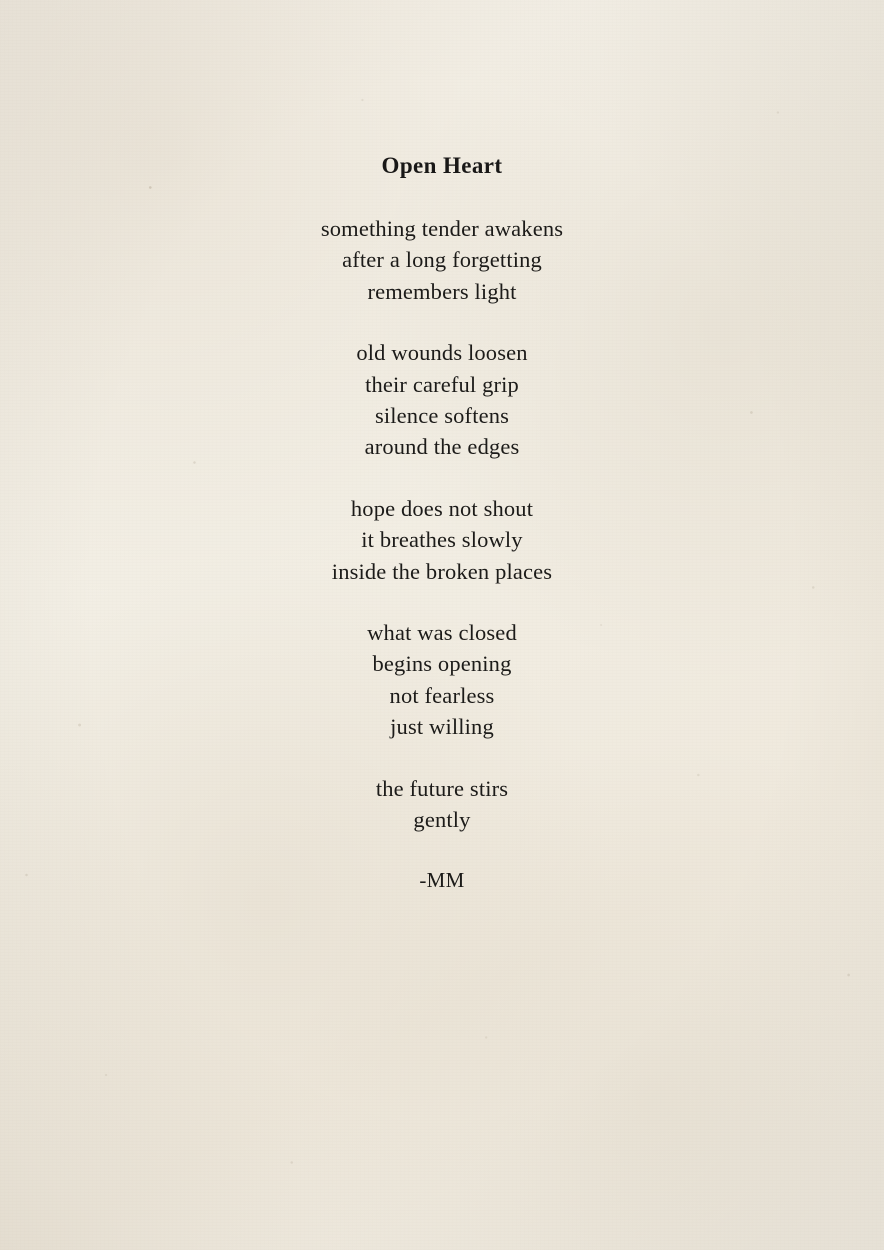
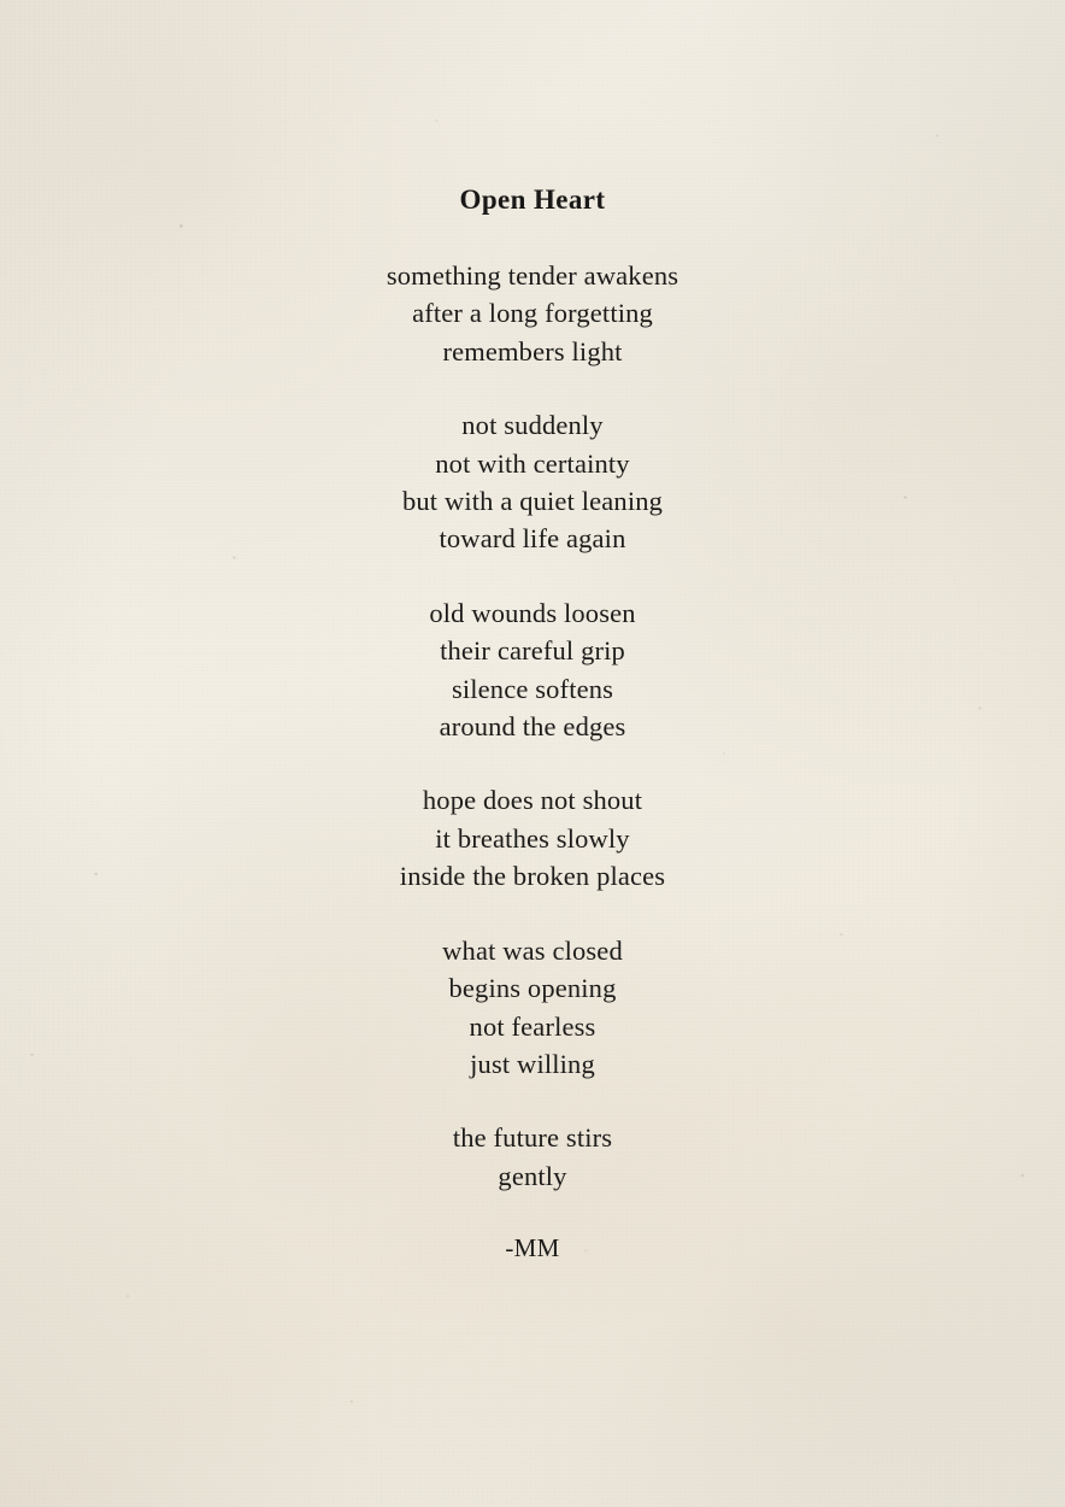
  Open Heart
  something tender awakens
  after a long forgetting
  remembers light
+ not suddenly
+ not with certainty
+ but with a quiet leaning
+ toward life again
  old wounds loosen
  their careful grip
  silence softens
  around the edges
  hope does not shout
  it breathes slowly
  inside the broken places
  what was closed
  begins opening
  not fearless
  just willing
  the future stirs
  gently
  -MM
